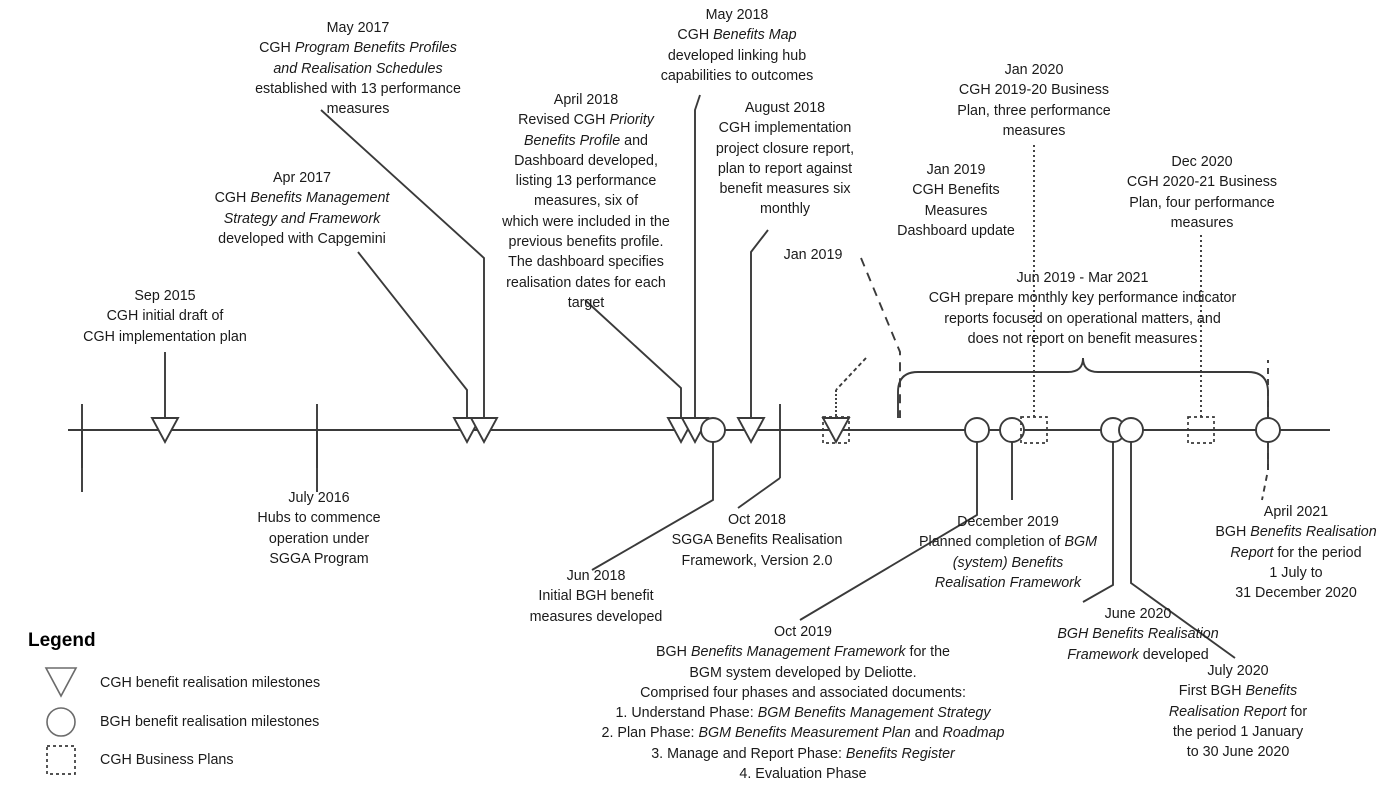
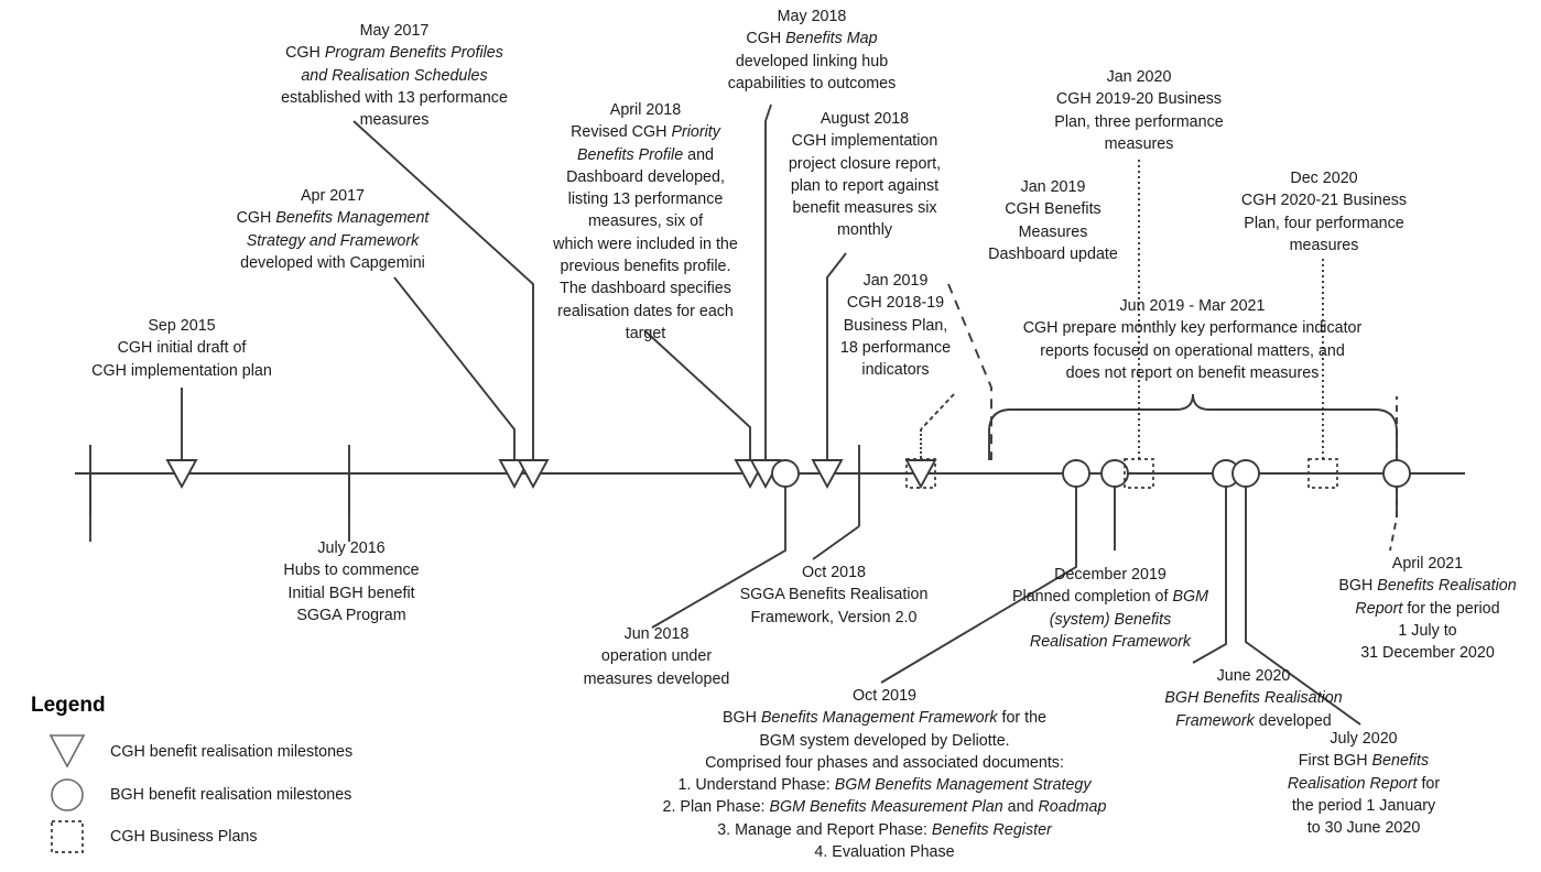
  Sep 2015
  CGH initial draft of
  CGH implementation plan
  Apr 2017
  CGH Benefits Management
  Strategy and Framework
  developed with Capgemini
  May 2017
  CGH Program Benefits Profiles
  and Realisation Schedules
  established with 13 performance
  measures
  April 2018
  Revised CGH Priority
  Benefits Profile and
  Dashboard developed,
  listing 13 performance
  measures, six of
  which were included in the
  previous benefits profile.
  The dashboard specifies
  realisation dates for each
  target
  May 2018
  CGH Benefits Map
  developed linking hub
  capabilities to outcomes
  August 2018
  CGH implementation
  project closure report,
  plan to report against
  benefit measures six
  monthly
  Jan 2019
+ CGH 2018-19
+ Business Plan,
+ 18 performance
+ indicators
  Jan 2020
  CGH 2019-20 Business
  Plan, three performance
  measures
  Jan 2019
  CGH Benefits
  Measures
  Dashboard update
  Dec 2020
  CGH 2020-21 Business
  Plan, four performance
  measures
  Jun 2019 - Mar 2021
  CGH prepare monthly key performance indicator
  reports focused on operational matters, and
  does not report on benefit measures
  July 2016
  Hubs to commence
- operation under
+ Initial BGH benefit
  SGGA Program
  Jun 2018
- Initial BGH benefit
+ operation under
  measures developed
  Oct 2018
  SGGA Benefits Realisation
  Framework, Version 2.0
  Oct 2019
  BGH Benefits Management Framework for the
  BGM system developed by Deliotte.
  Comprised four phases and associated documents:
  1. Understand Phase: BGM Benefits Management Strategy
  2. Plan Phase: BGM Benefits Measurement Plan and Roadmap
  3. Manage and Report Phase: Benefits Register
  4. Evaluation Phase
  December 2019
  Planned completion of BGM
  (system) Benefits
  Realisation Framework
  June 2020
  BGH Benefits Realisation
  Framework developed
  July 2020
  First BGH Benefits
  Realisation Report for
  the period 1 January
  to 30 June 2020
  April 2021
  BGH Benefits Realisation
  Report for the period
  1 July to
  31 December 2020
  Legend
  CGH benefit realisation milestones
  BGH benefit realisation milestones
  CGH Business Plans
